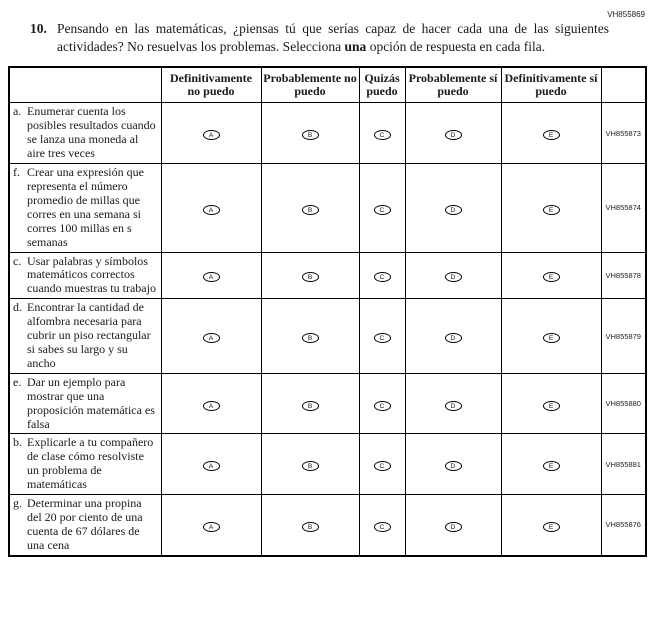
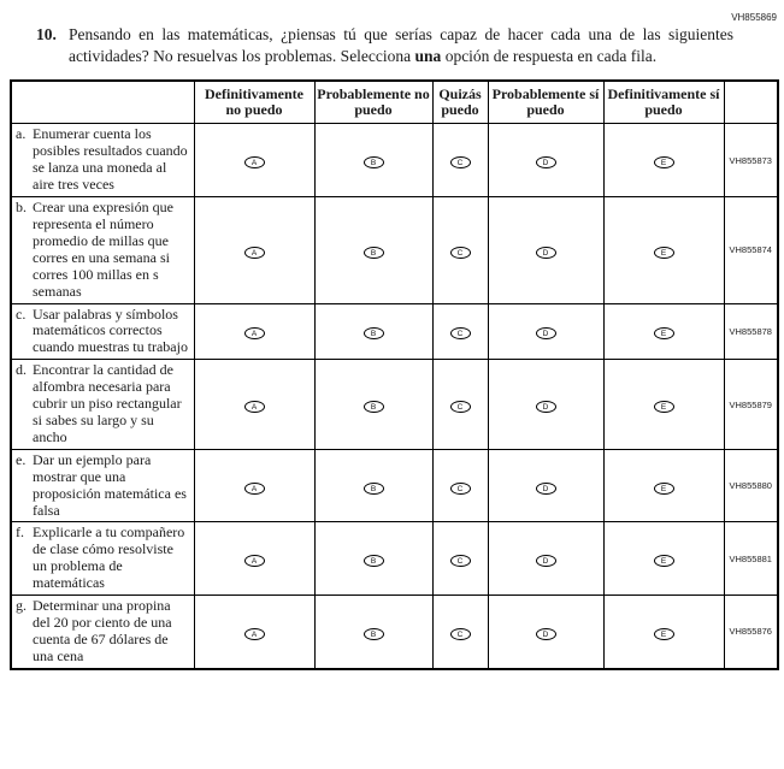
  VH855869
  10.
  Pensando en las matemáticas, ¿piensas tú que serías capaz de hacer cada una de las siguientes actividades? No resuelvas los problemas. Selecciona una opción de respuesta en cada fila.
  	Definitivamente no puedo	Probablemente no puedo	Quizás puedo	Probablemente sí puedo	Definitivamente sí puedo
  a. Enumerar cuenta los posibles resultados cuando se lanza una moneda al aire tres veces						VH855873
- f. Crear una expresión que representa el número promedio de millas que corres en una semana si corres 100 millas en s semanas						VH855874
+ b. Crear una expresión que representa el número promedio de millas que corres en una semana si corres 100 millas en s semanas						VH855874
  c. Usar palabras y símbolos matemáticos correctos cuando muestras tu trabajo						VH855878
  d. Encontrar la cantidad de alfombra necesaria para cubrir un piso rectangular si sabes su largo y su ancho						VH855879
  e. Dar un ejemplo para mostrar que una proposición matemática es falsa						VH855880
- b. Explicarle a tu compañero de clase cómo resolviste un problema de matemáticas						VH855881
+ f. Explicarle a tu compañero de clase cómo resolviste un problema de matemáticas						VH855881
  g. Determinar una propina del 20 por ciento de una cuenta de 67 dólares de una cena						VH855876
